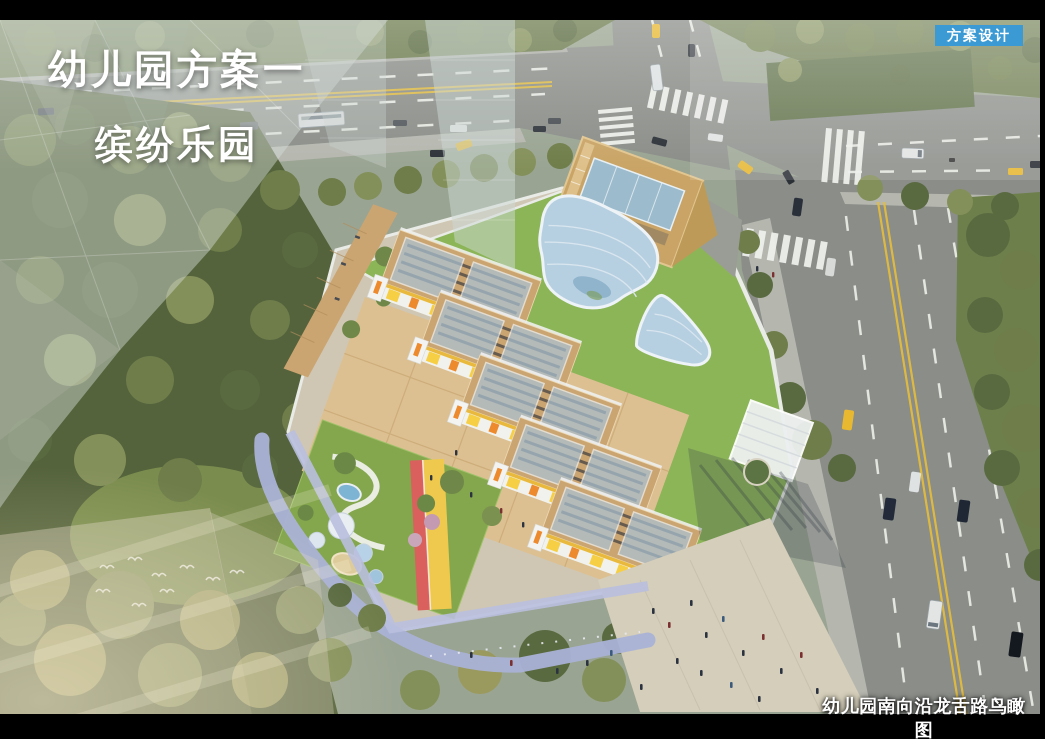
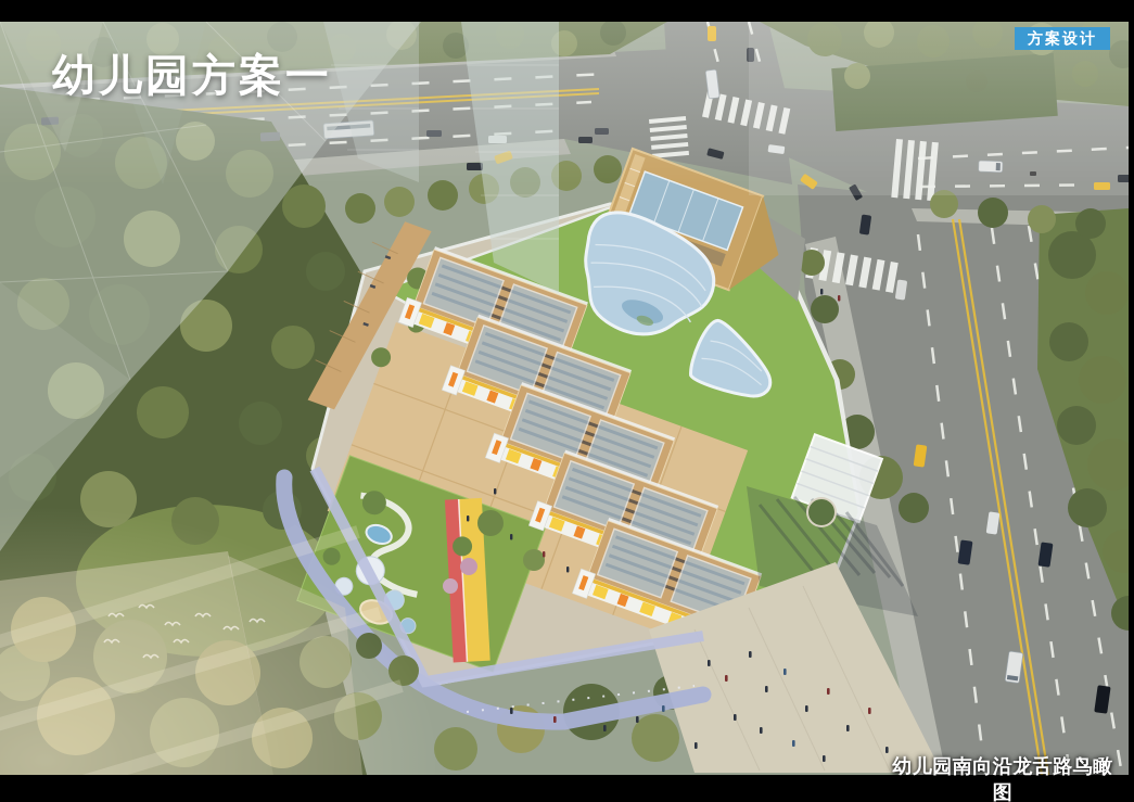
  幼儿园方案一
- 缤纷乐园
  方案设计
  幼儿园南向沿龙舌路鸟瞰图
